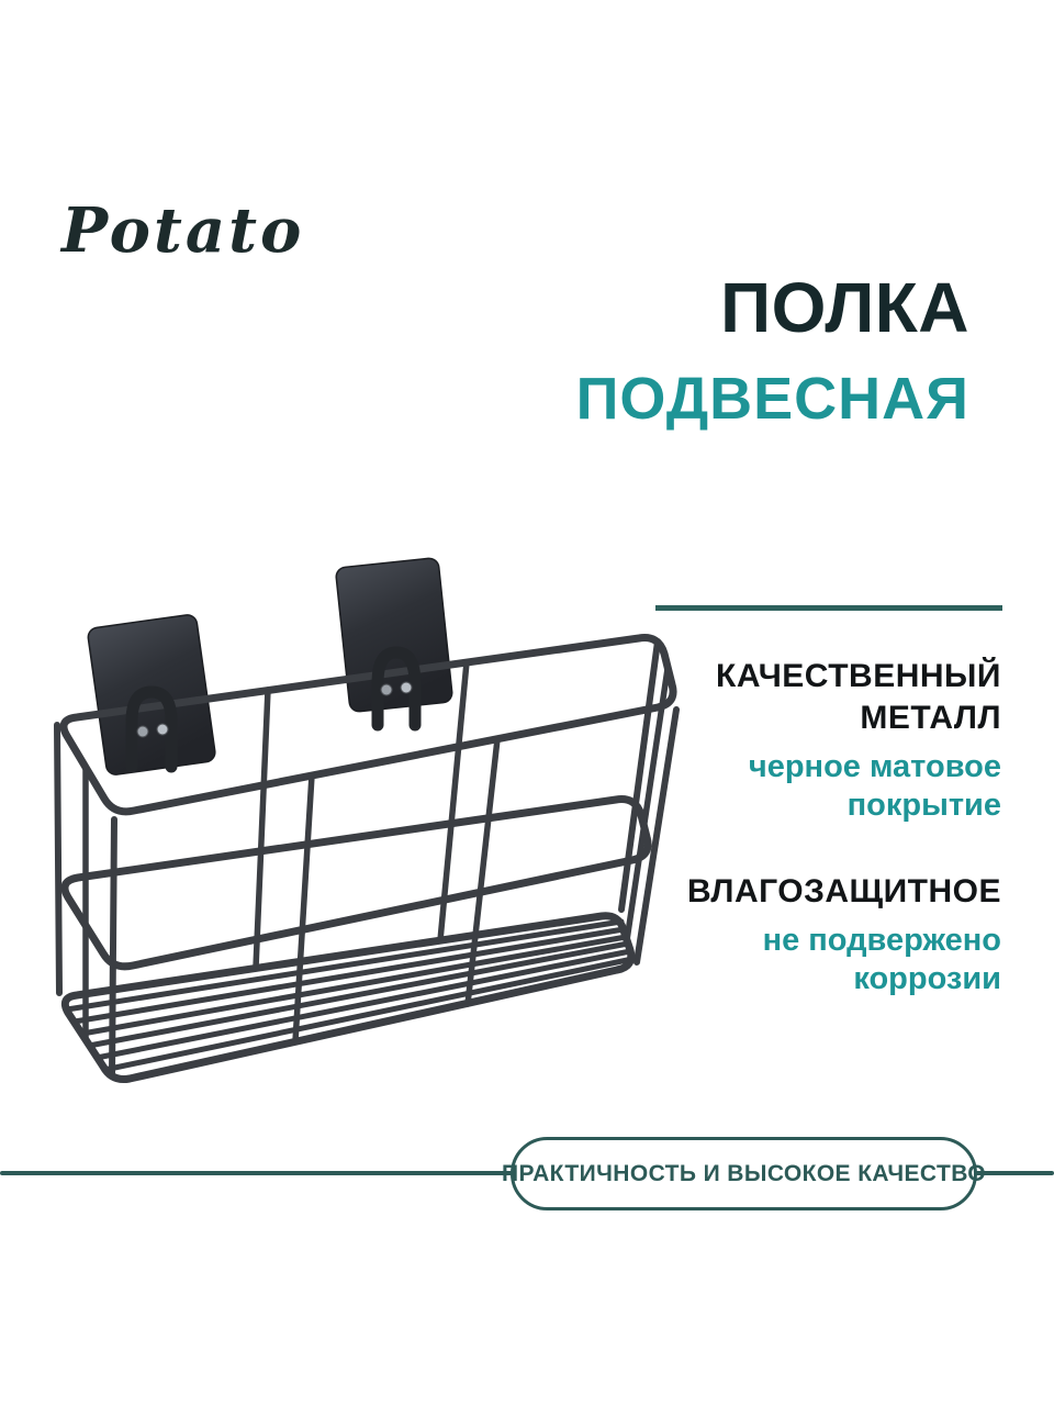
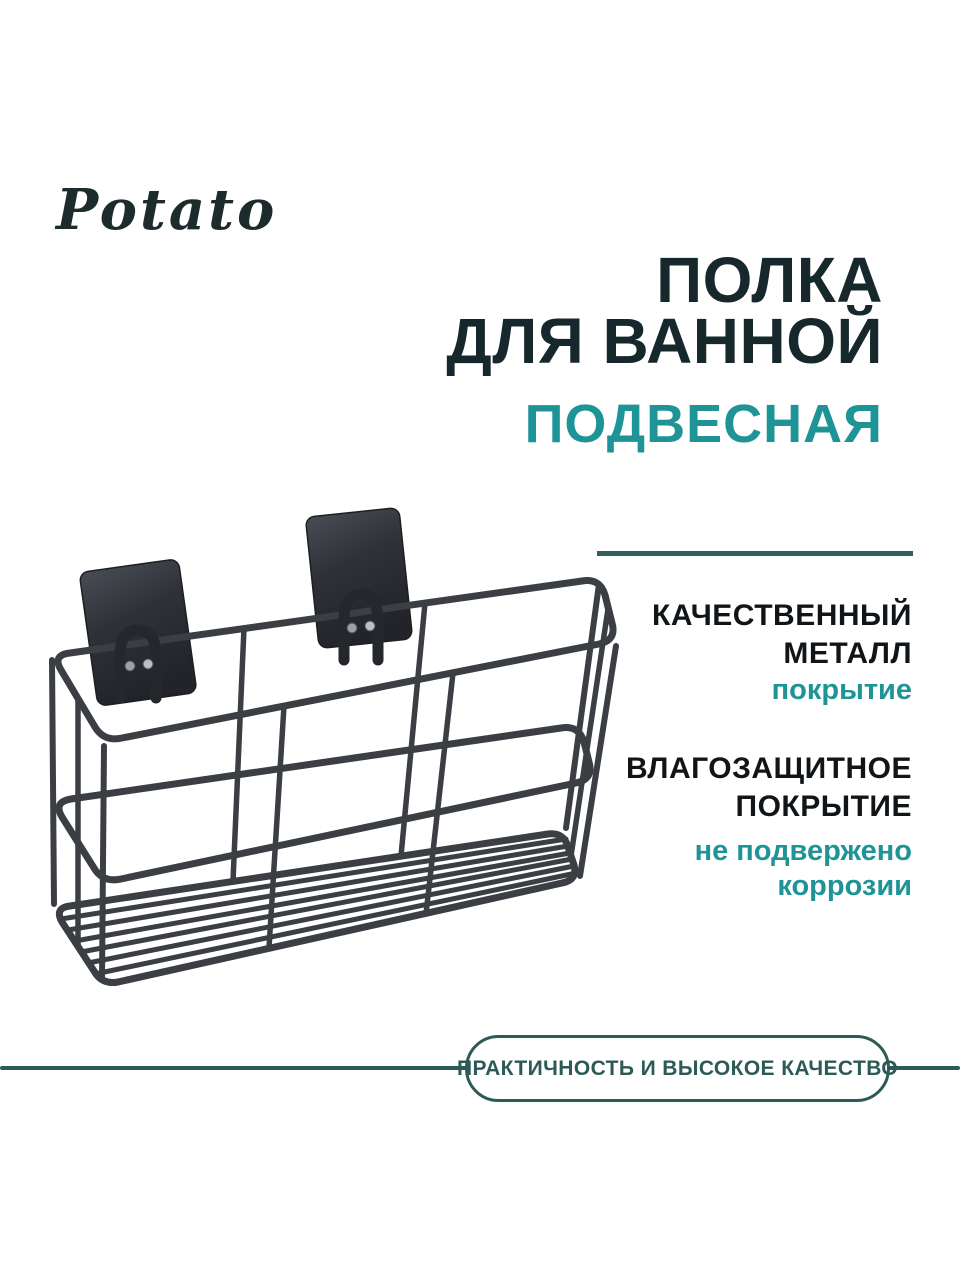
  Potato
  ПОЛКА
+ ДЛЯ ВАННОЙ
  ПОДВЕСНАЯ
  КАЧЕСТВЕННЫЙ
  МЕТАЛЛ
- черное матовое
  покрытие
  ВЛАГОЗАЩИТНОЕ
+ ПОКРЫТИЕ
  не подвержено
  коррозии
  ПРАКТИЧНОСТЬ И ВЫСОКОЕ КАЧЕСТВ
